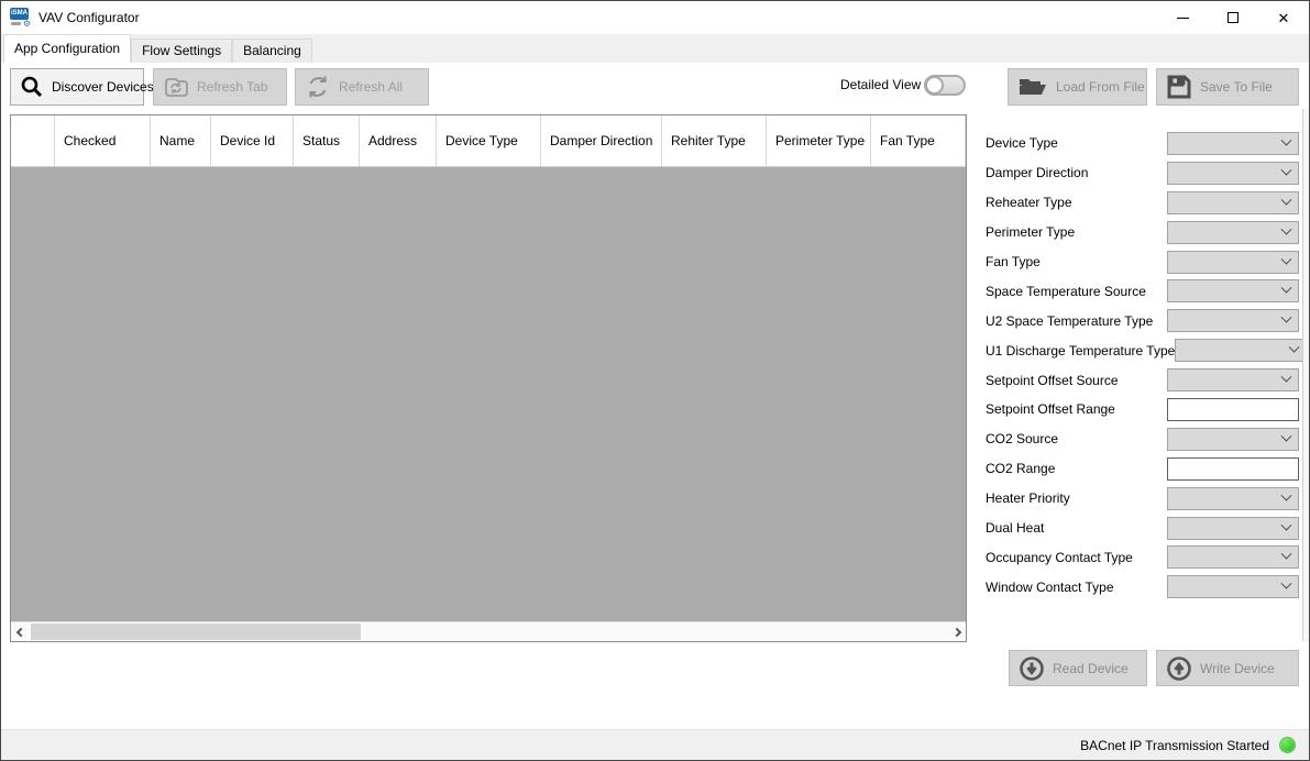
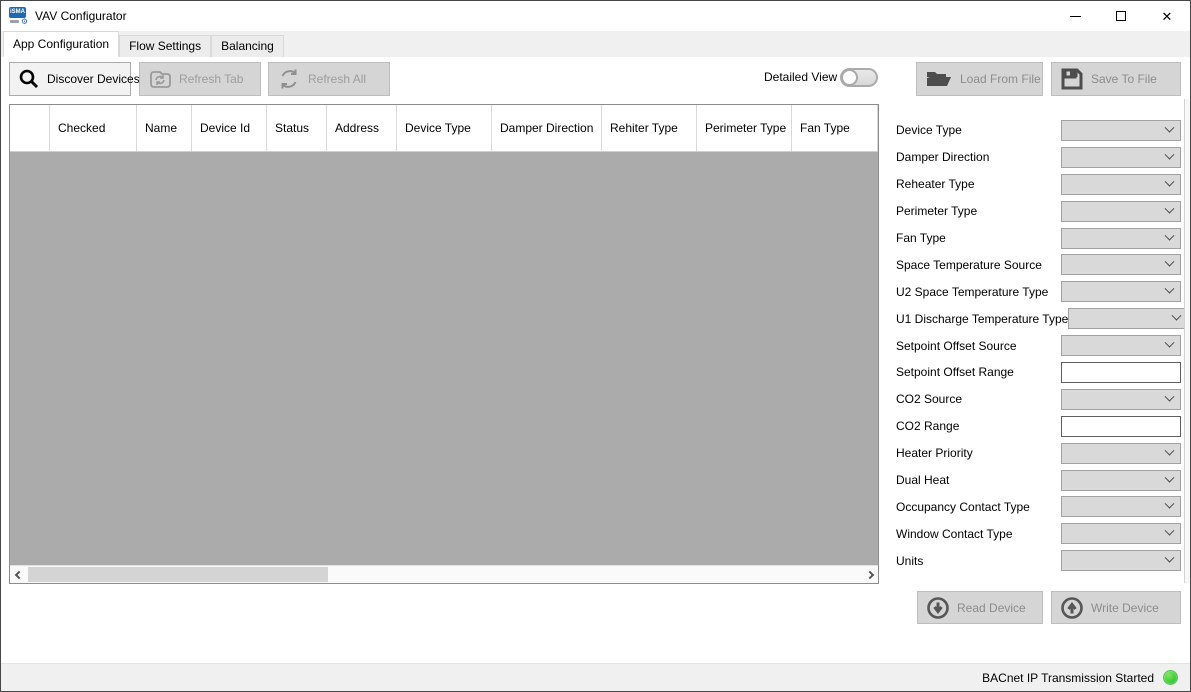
  ⚙
  VAV Configurator
  ✕
  App Configuration
  Flow Settings
  Balancing
  Discover Devices
  Refresh Tab
  Refresh All
  Detailed View
  Load From File
  Save To File
  Checked
  Name
  Device Id
  Status
  Address
  Device Type
  Damper Direction
  Rehiter Type
  Perimeter Type
  Fan Type
  Device Type
  Damper Direction
  Reheater Type
  Perimeter Type
  Fan Type
  Space Temperature Source
  U2 Space Temperature Type
  U1 Discharge Temperature Type
  Setpoint Offset Source
  Setpoint Offset Range
  CO2 Source
  CO2 Range
  Heater Priority
  Dual Heat
  Occupancy Contact Type
  Window Contact Type
+ Units
  Read Device
  Write Device
  BACnet IP Transmission Started
